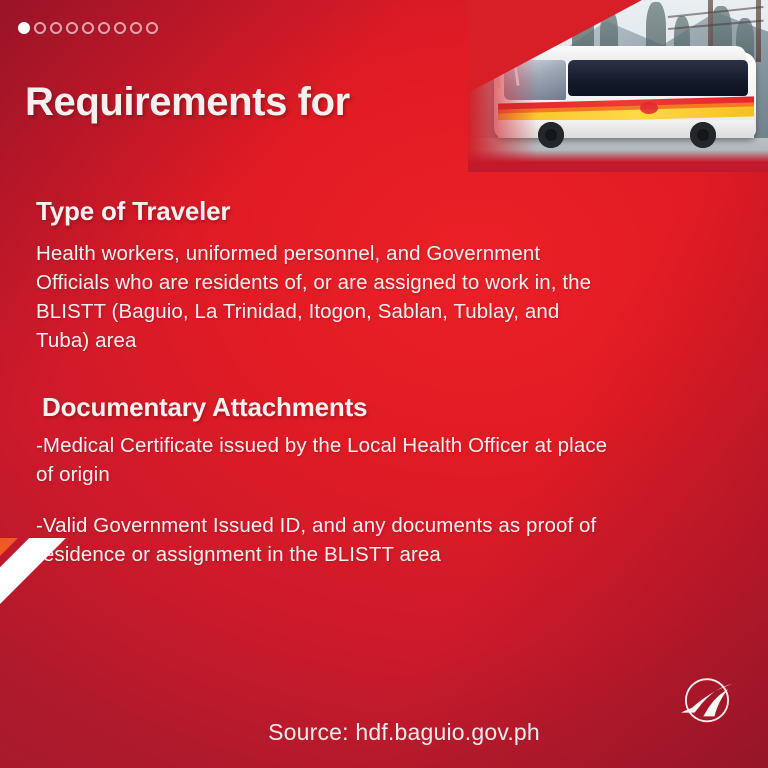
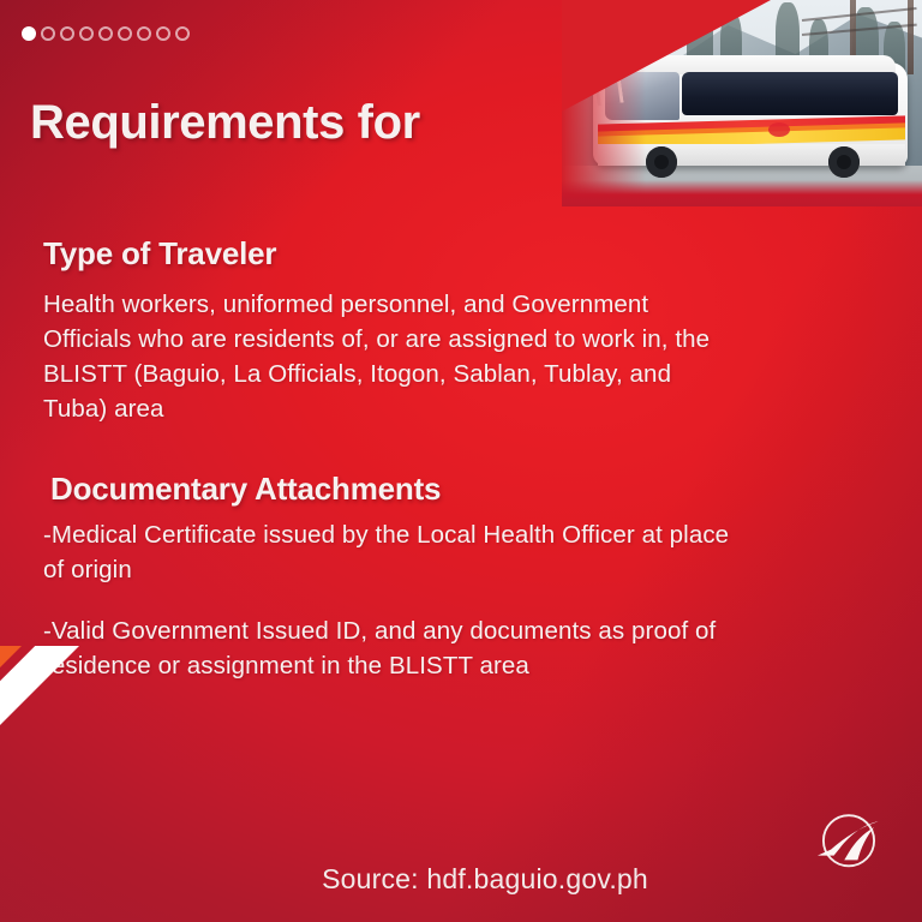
  Requirements for
  Type of Traveler
- Health workers, uniformed personnel, and Government Officials who are residents of, or are assigned to work in, the BLISTT (Baguio, La Trinidad, Itogon, Sablan, Tublay, and Tuba) area
+ Health workers, uniformed personnel, and Government Officials who are residents of, or are assigned to work in, the BLISTT (Baguio, La Officials, Itogon, Sablan, Tublay, and Tuba) area
  Documentary Attachments
  -Medical Certificate issued by the Local Health Officer at place of origin
  -Valid Government Issued ID, and any documents as proof of sidence or assignment in the BLISTT area
  Source: hdf.baguio.gov.ph
